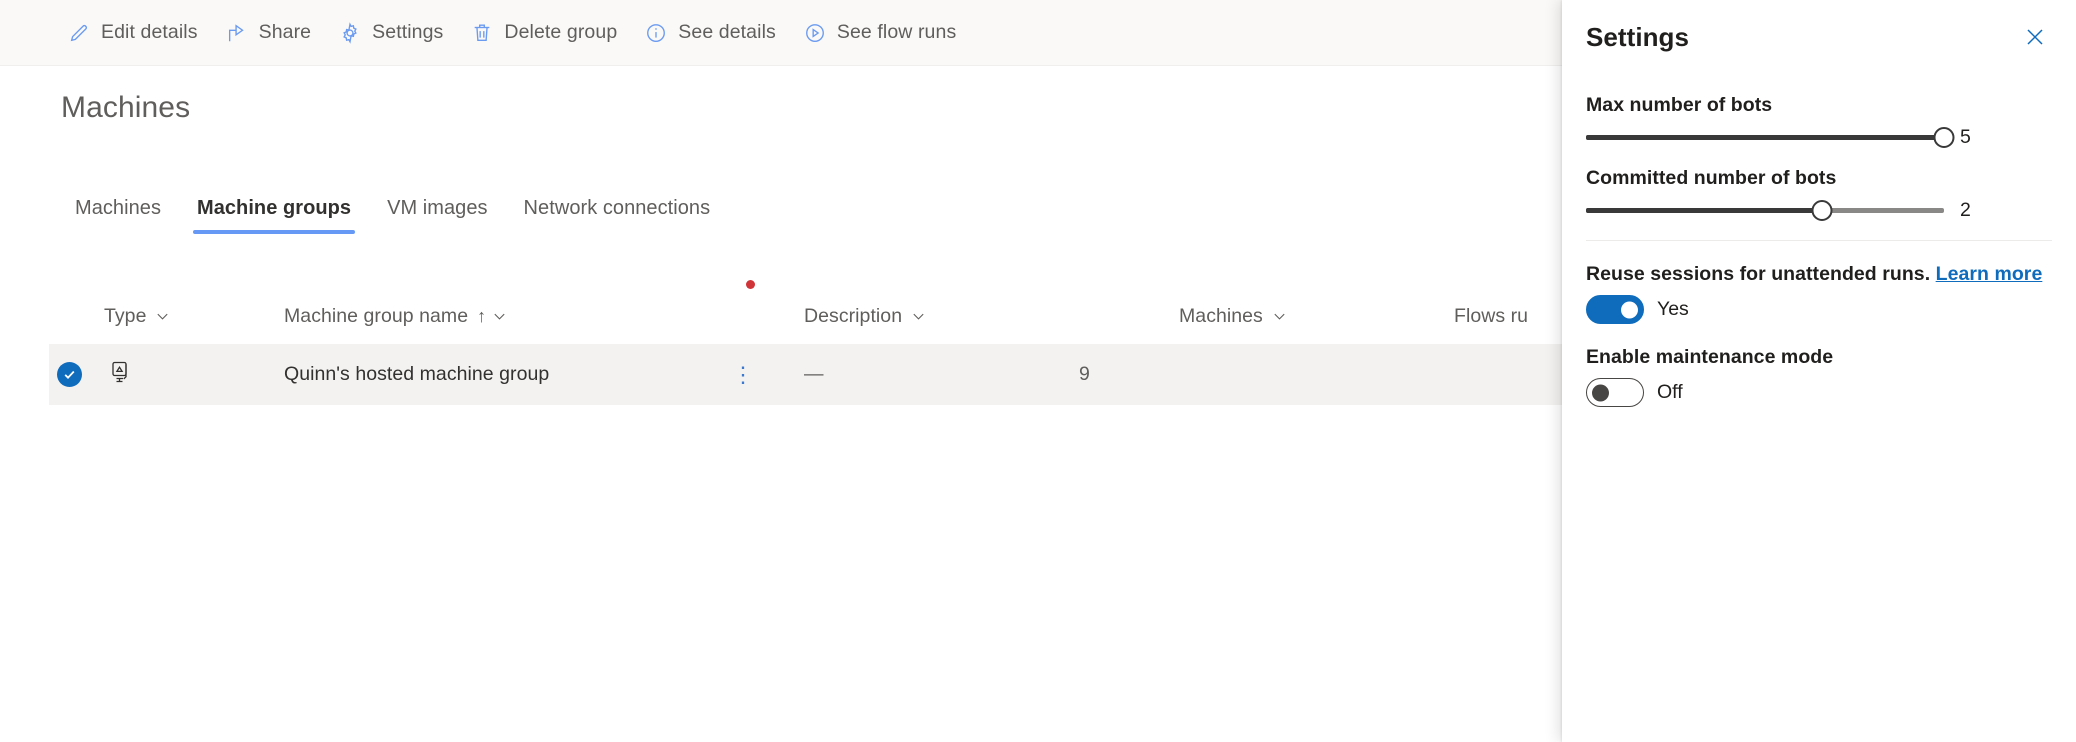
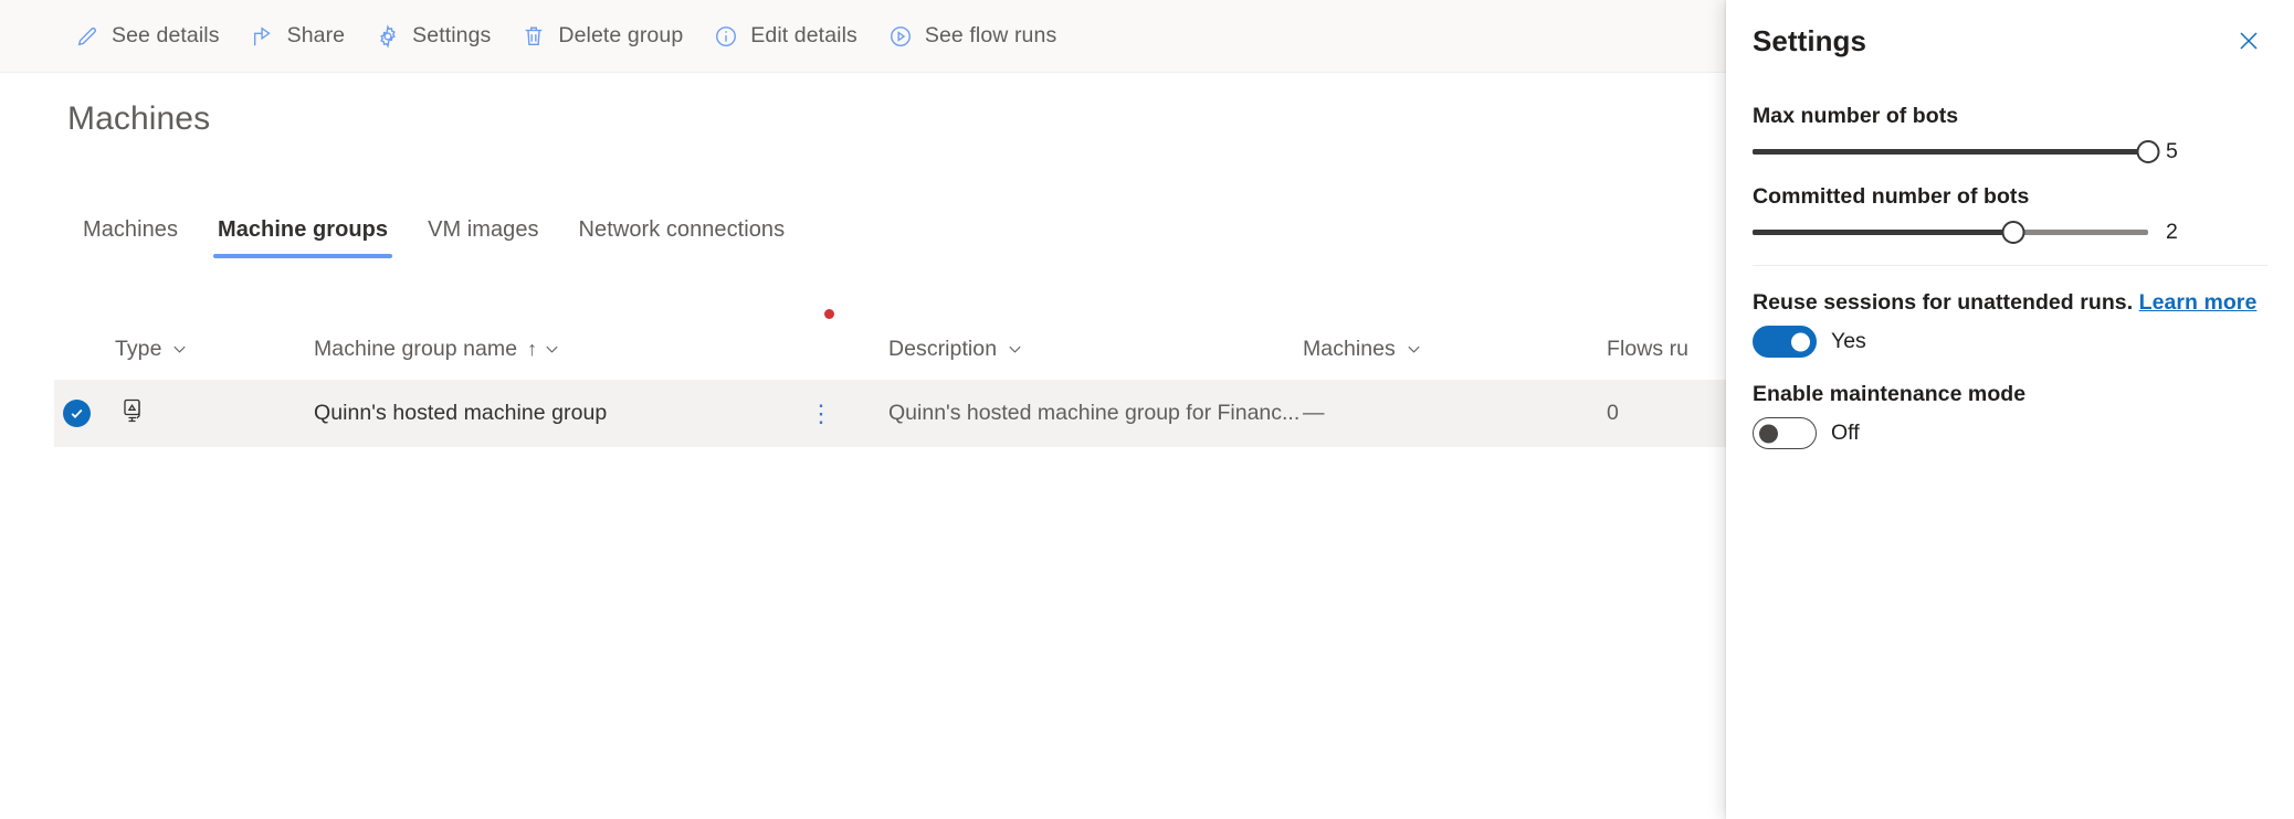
- Edit details
+ See details
  Share
  Settings
  Delete group
- See details
+ Edit details
  See flow runs
  Machines
  Machines
  Machine groups
  VM images
  Network connections
  Type
  Machine group name
  ↑
  Description
  Machines
  Flows ru
  Quinn's hosted machine group
  ⋮
+ Quinn's hosted machine group for Financ...
  —
- 9
+ 0
  Settings
  Max number of bots
  5
  Committed number of bots
  2
  Reuse sessions for unattended runs. Learn more
  Yes
  Enable maintenance mode
  Off
